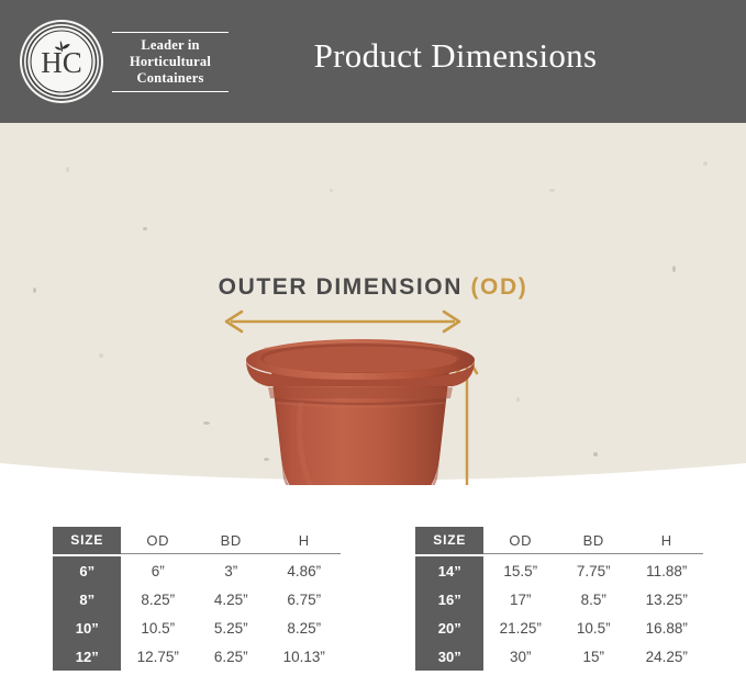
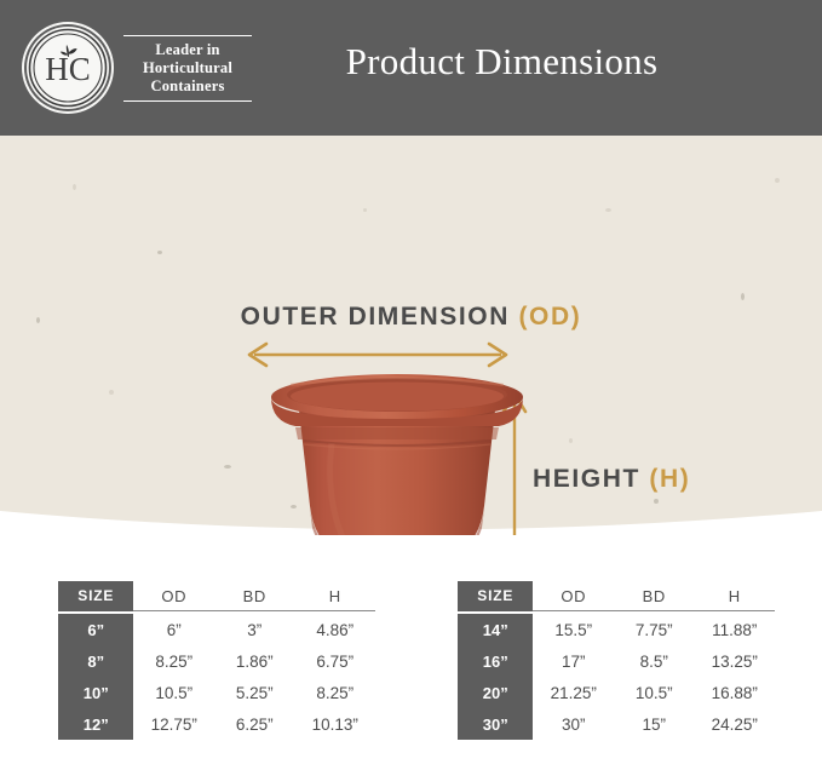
  HC
  Leader in
  Horticultural
  Containers
  Product Dimensions
  OUTER DIMENSION (OD)
+ HEIGHT (H)
  SIZE	OD	BD	H
  6”	6”	3”	4.86”
- 8”	8.25”	4.25”	6.75”
+ 8”	8.25”	1.86”	6.75”
  10”	10.5”	5.25”	8.25”
  12”	12.75”	6.25”	10.13”
  SIZE	OD	BD	H
  14”	15.5”	7.75”	11.88”
  16”	17”	8.5”	13.25”
  20”	21.25”	10.5”	16.88”
  30”	30”	15”	24.25”
